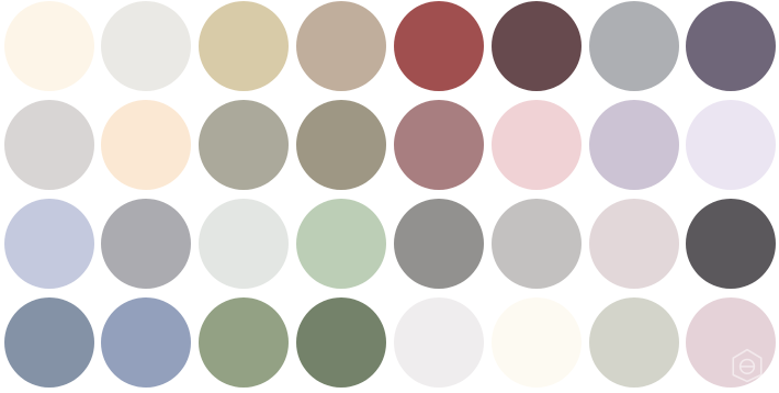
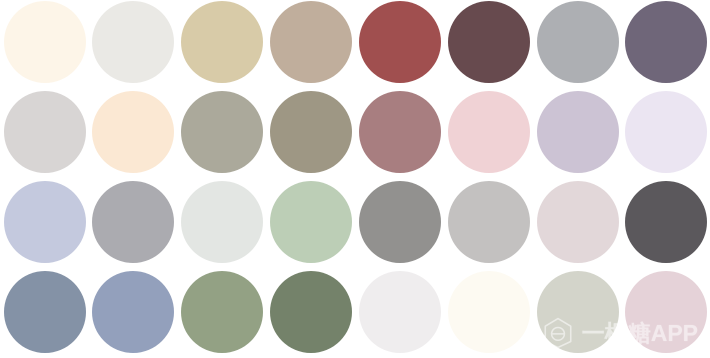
+ 一枫糖APP
